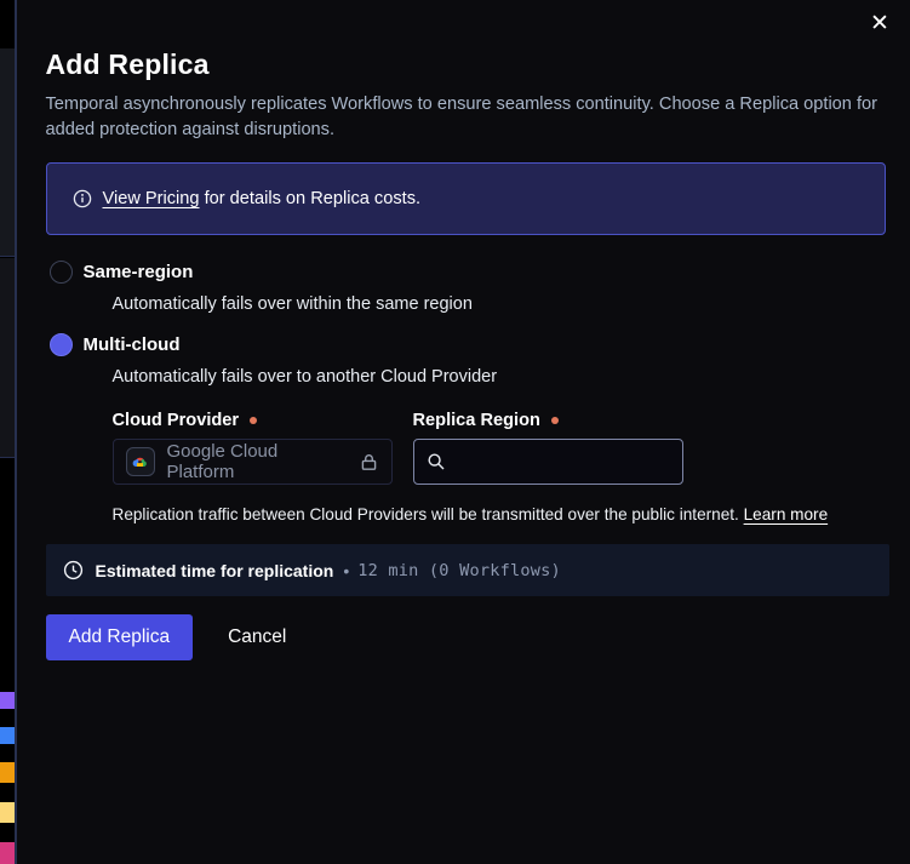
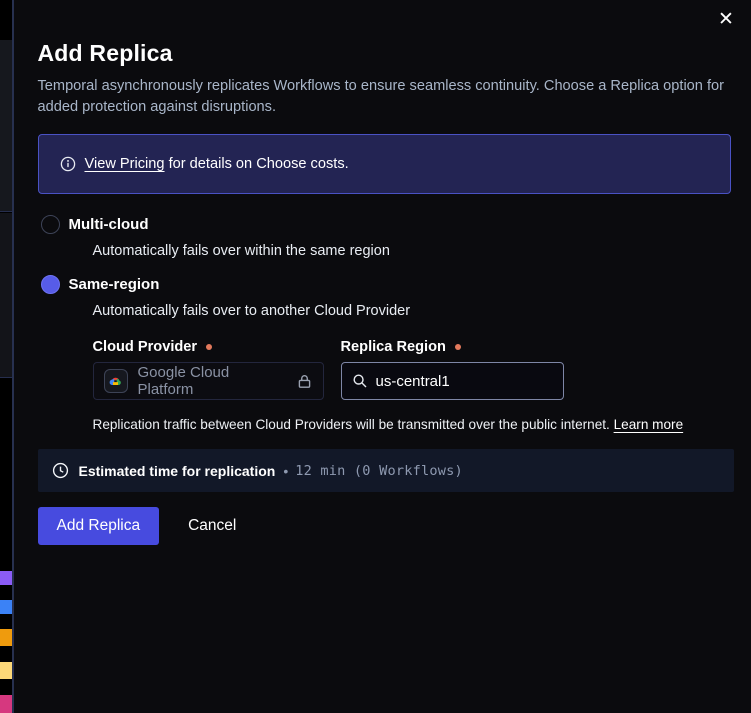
  ✕
  Add Replica
  Temporal asynchronously replicates Workflows to ensure seamless continuity. Choose a Replica option for added protection against disruptions.
- View Pricing for details on Replica costs.
+ View Pricing for details on Choose costs.
- Same-region
+ Multi-cloud
  Automatically fails over within the same region
- Multi-cloud
+ Same-region
  Automatically fails over to another Cloud Provider
  Cloud Provider
  Google Cloud Platform
  Replica Region
+ us-central1
  Replication traffic between Cloud Providers will be transmitted over the public internet. Learn more
  Estimated time for replication
  •
  12 min (0 Workflows)
  Add Replica
  Cancel
